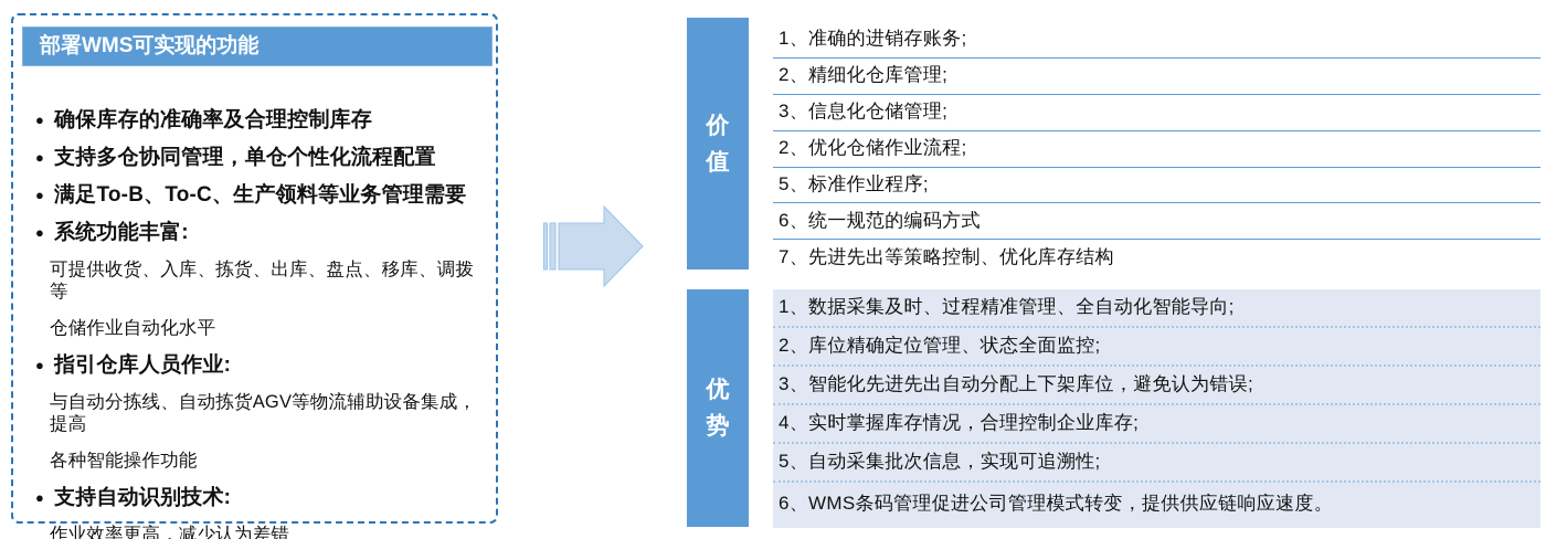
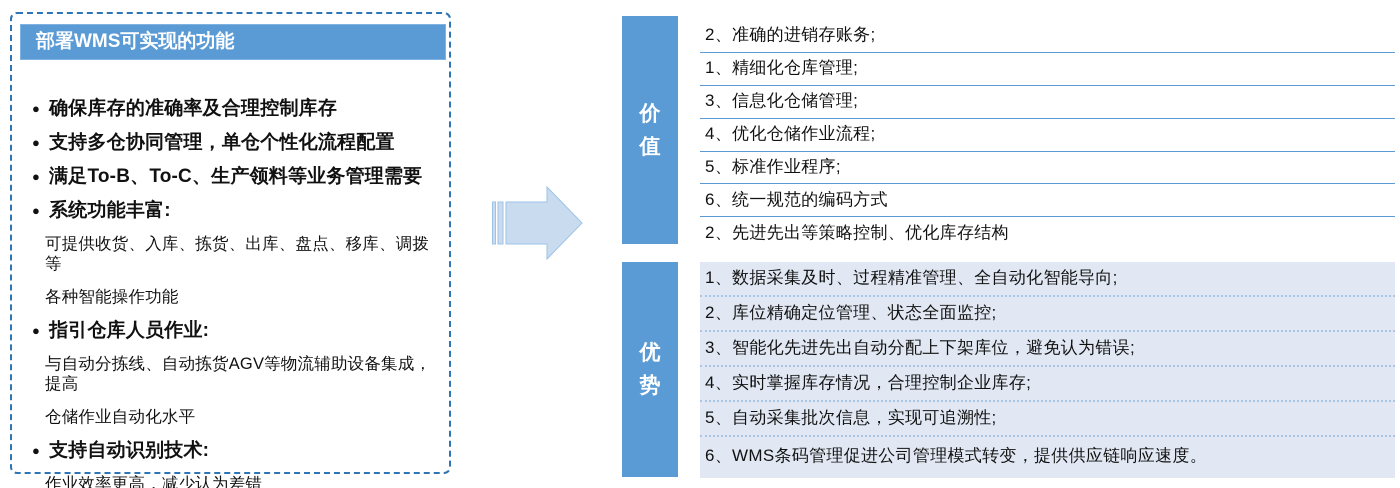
  部署WMS可实现的功能
  ●
  确保库存的准确率及合理控制库存
  ●
  支持多仓协同管理，单仓个性化流程配置
  ●
  满足To-B、To-C、生产领料等业务管理需要
  ●
  系统功能丰富:
  可提供收货、入库、拣货、出库、盘点、移库、调拨等
- 仓储作业自动化水平
+ 各种智能操作功能
  ●
  指引仓库人员作业:
  与自动分拣线、自动拣货AGV等物流辅助设备集成，提高
- 各种智能操作功能
+ 仓储作业自动化水平
  ●
  支持自动识别技术:
  作业效率更高，减少认为差错
  价
  值
- 1、准确的进销存账务;
+ 2、准确的进销存账务;
- 2、精细化仓库管理;
+ 1、精细化仓库管理;
  3、信息化仓储管理;
- 2、优化仓储作业流程;
+ 4、优化仓储作业流程;
  5、标准作业程序;
  6、统一规范的编码方式
- 7、先进先出等策略控制、优化库存结构
+ 2、先进先出等策略控制、优化库存结构
  优
  势
  1、数据采集及时、过程精准管理、全自动化智能导向;
  2、库位精确定位管理、状态全面监控;
  3、智能化先进先出自动分配上下架库位，避免认为错误;
  4、实时掌握库存情况，合理控制企业库存;
  5、自动采集批次信息，实现可追溯性;
  6、WMS条码管理促进公司管理模式转变，提供供应链响应速度。
